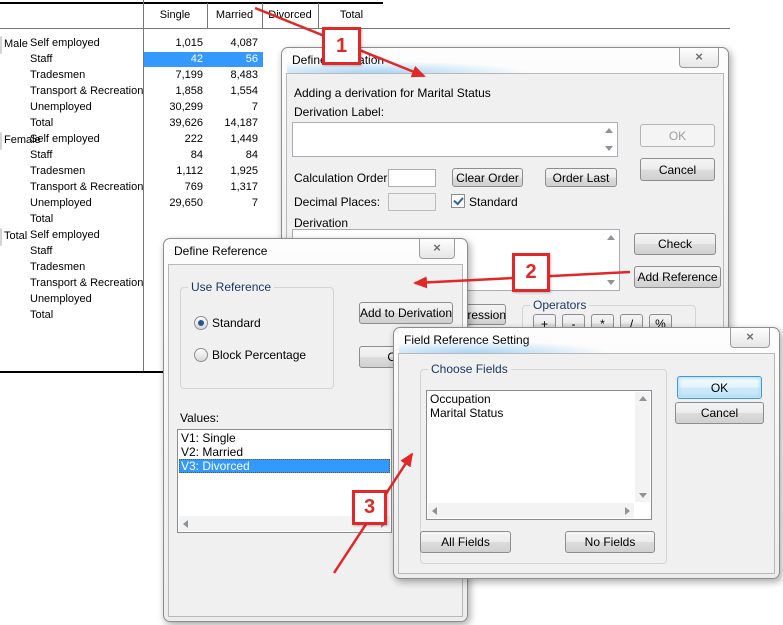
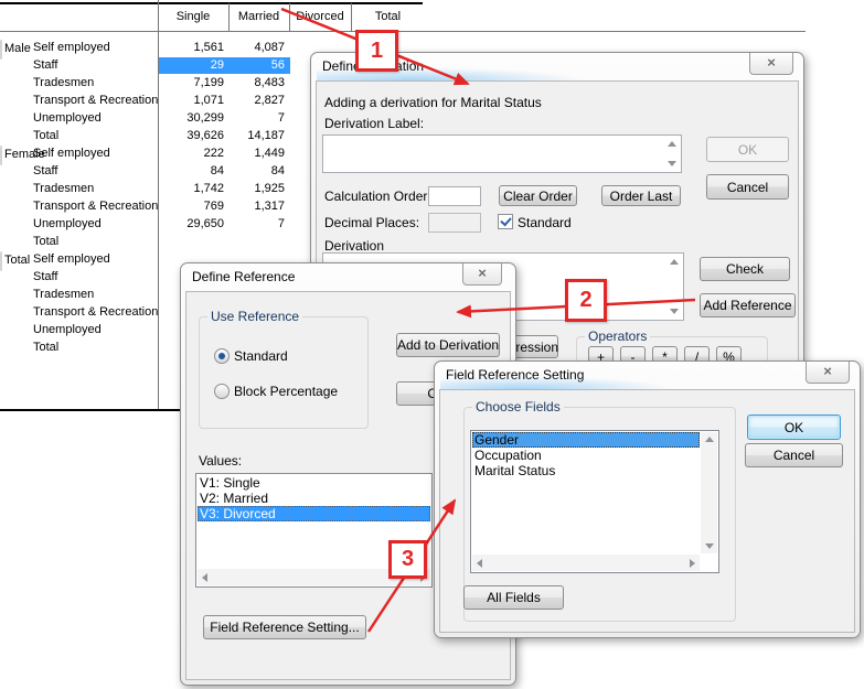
  Single
  Married
  ivorced
  Total
  Male
  Self employed
- 1,015
+ 1,561
  4,087
  Staff
- 42
+ 29
  56
  Tradesmen
  7,199
  8,483
  Transport & Recreation
- 1,858
+ 1,071
- 1,554
+ 2,827
  Unemployed
  30,299
  7
  Total
  39,626
  14,187
  Female
  Self employed
  222
  1,449
  Staff
  84
  84
  Tradesmen
- 1,112
+ 1,742
  1,925
  Transport & Recreation
  769
  1,317
  Unemployed
  29,650
  7
  Total
  Total
  Self employed
  Staff
  Tradesmen
  Transport & Recreation
  Unemployed
  Total
  ×
  Adding a derivation for Marital Status
  Derivation Label:
  OK
  Cancel
  Calculation Order
  Clear Order
  Order Last
  Decimal Places:
  Standard
  Derivation
  Check
  Add Reference
  Operators
  +
  -
  *
  /
  %
  Define Reference
  ×
  Use Reference
  Standard
  Block Percentage
  Add to Derivation
  Values:
  V1: Single
  V2: Married
  V3: Divorced
+ Field Reference Setting...
  Field Reference Setting
  ×
  Choose Fields
+ Gender
  Occupation
  Marital Status
  OK
  Cancel
  All Fields
- No Fields
  1
  2
  3
